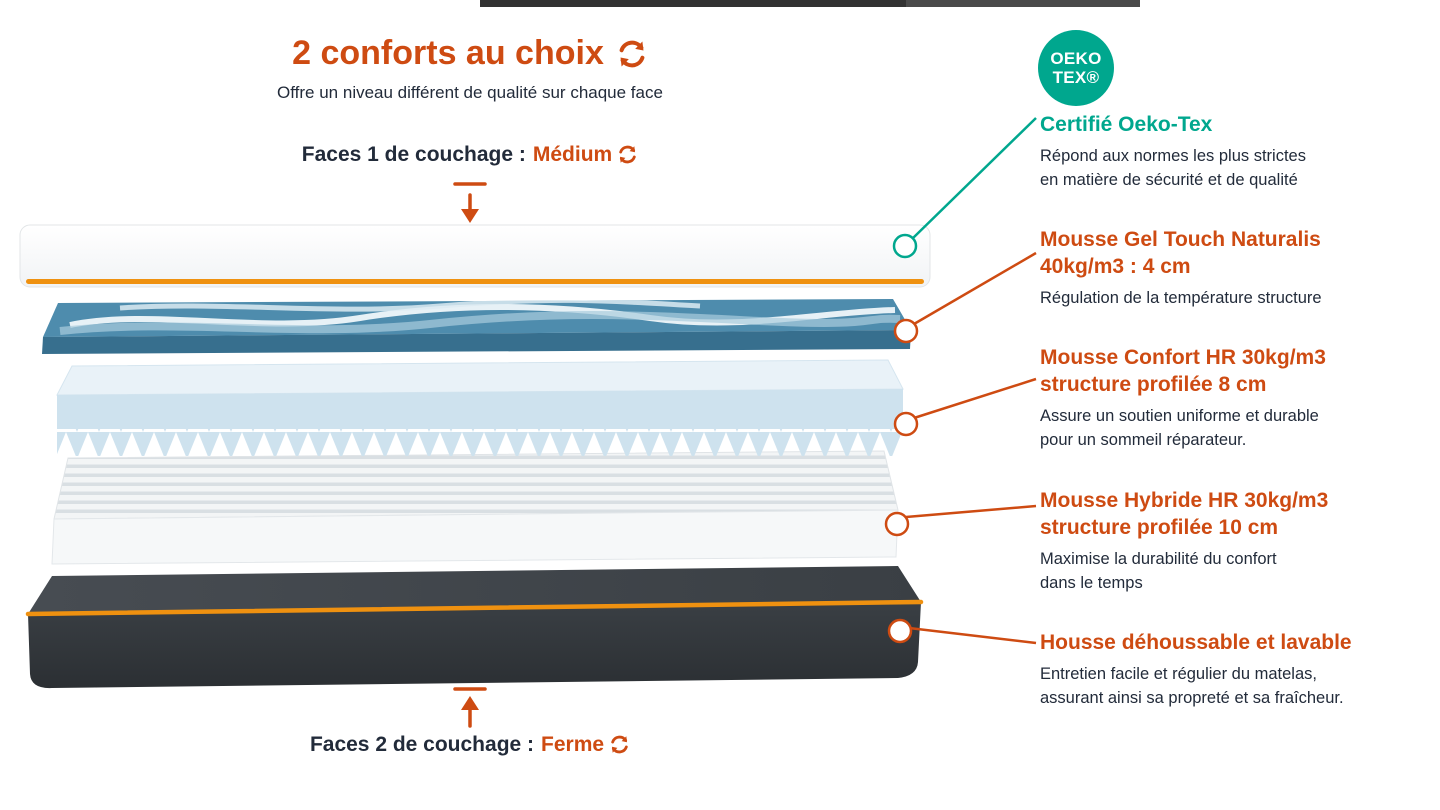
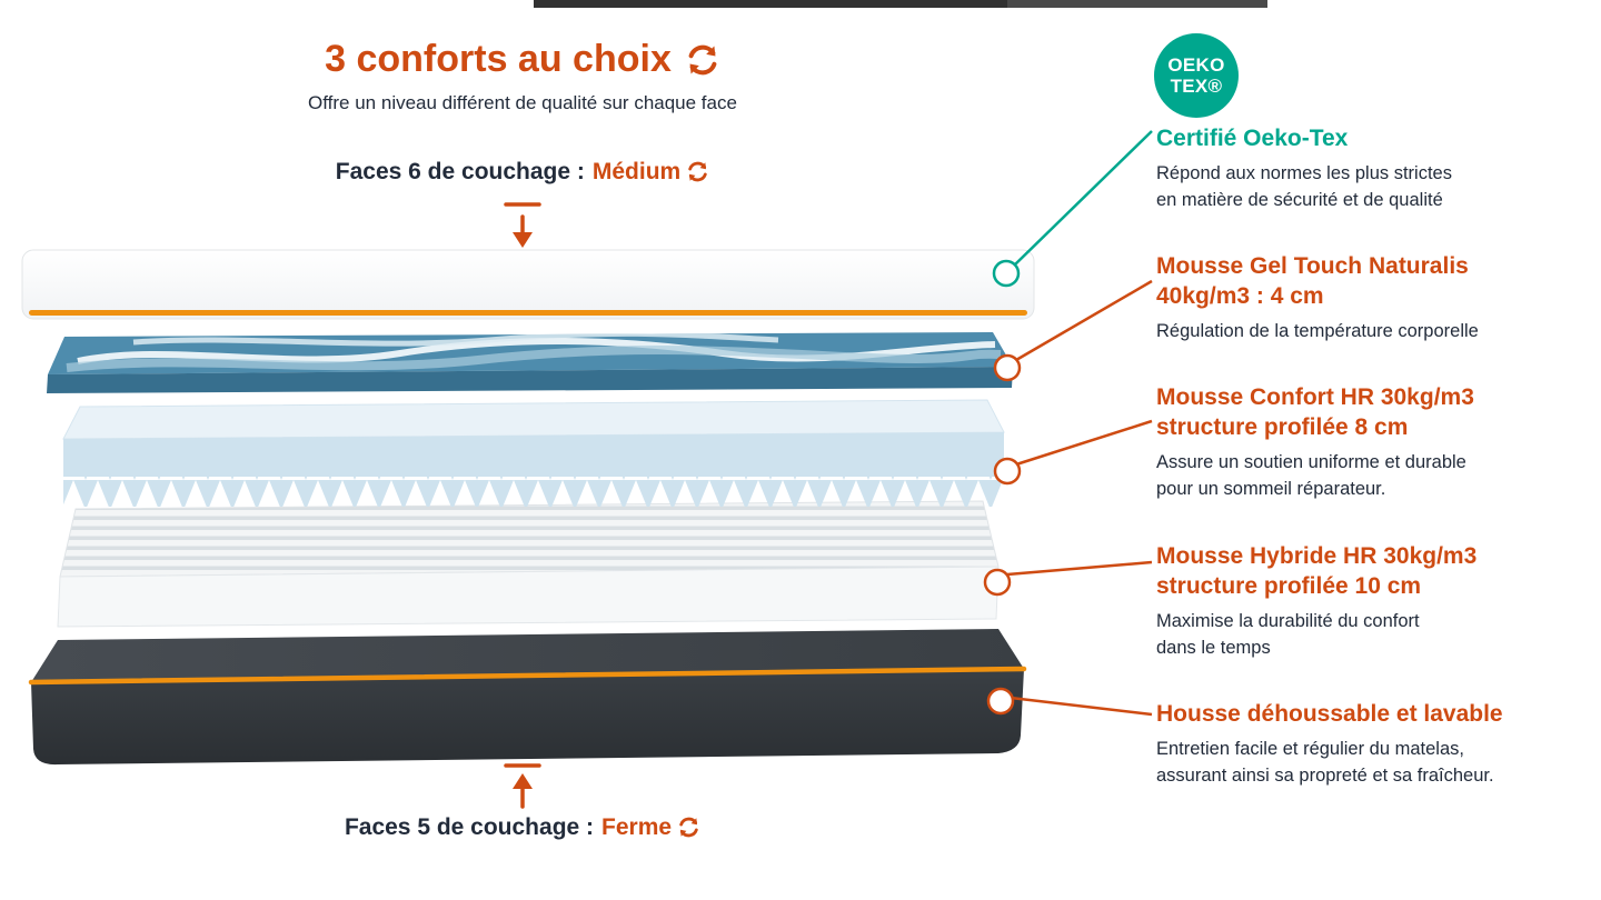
- 2 conforts au choix
+ 3 conforts au choix
  Offre un niveau différent de qualité sur chaque face
- Faces 1 de couchage : Médium
+ Faces 6 de couchage : Médium
- Faces 2 de couchage : Ferme
+ Faces 5 de couchage : Ferme
  OEKO
  TEX®
  Certifié Oeko-Tex
  Répond aux normes les plus strictes
  en matière de sécurité et de qualité
  Mousse Gel Touch Naturalis
  40kg/m3 : 4 cm
- Régulation de la température structure
+ Régulation de la température corporelle
  Mousse Confort HR 30kg/m3
  structure profilée 8 cm
  Assure un soutien uniforme et durable
  pour un sommeil réparateur.
  Mousse Hybride HR 30kg/m3
  structure profilée 10 cm
  Maximise la durabilité du confort
  dans le temps
  Housse déhoussable et lavable
  Entretien facile et régulier du matelas,
  assurant ainsi sa propreté et sa fraîcheur.
